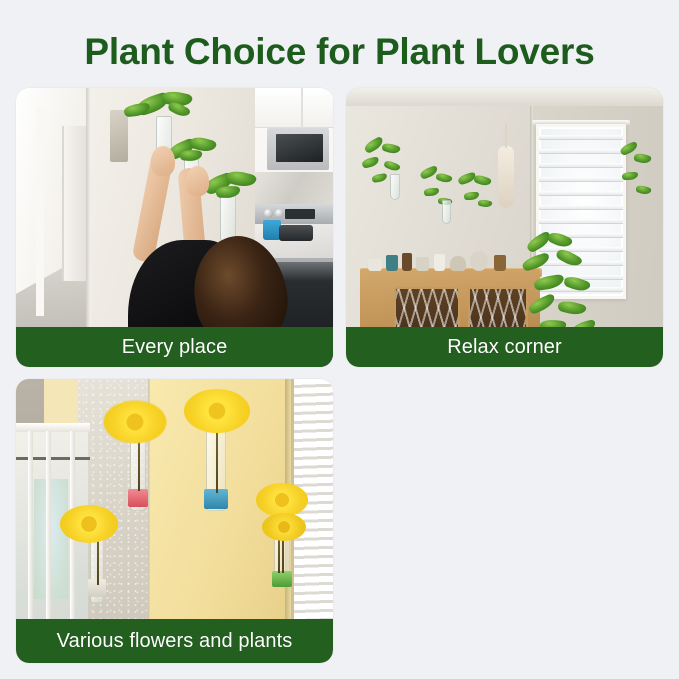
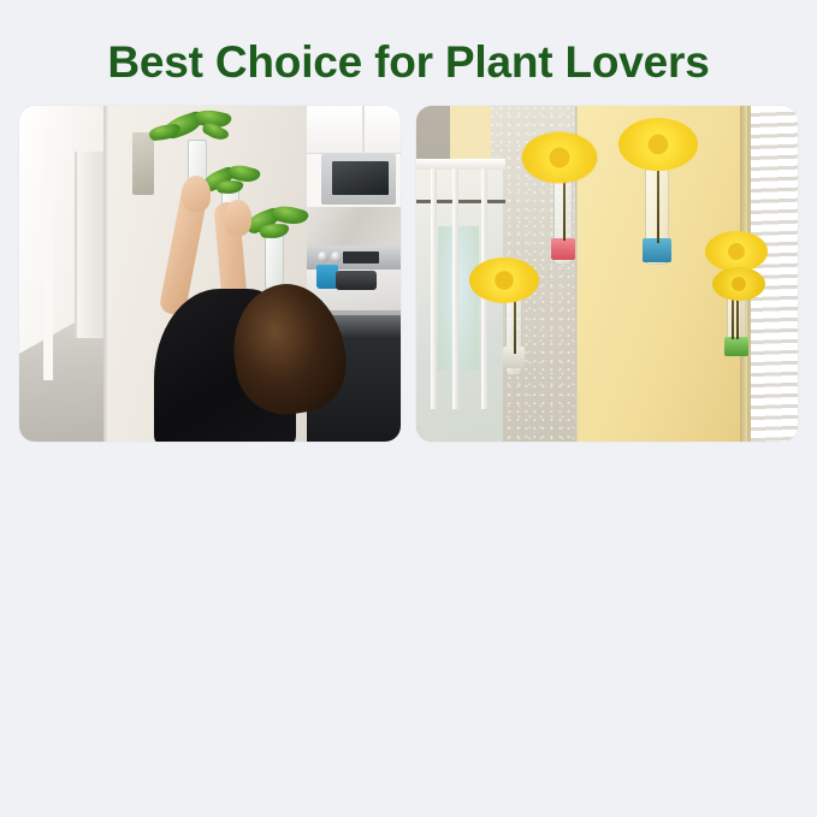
- Plant Choice for Plant Lovers
+ Best Choice for Plant Lovers
- Every place
- Relax corner
- Various flowers and plants
